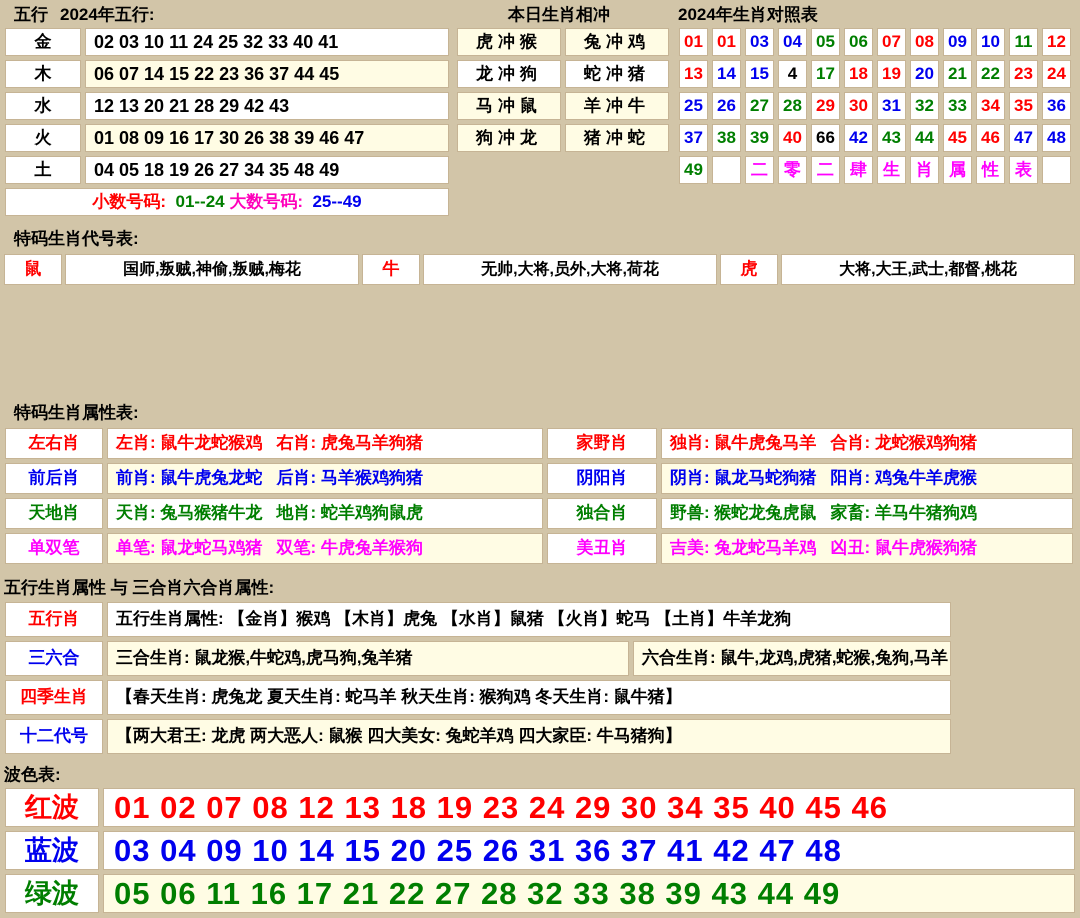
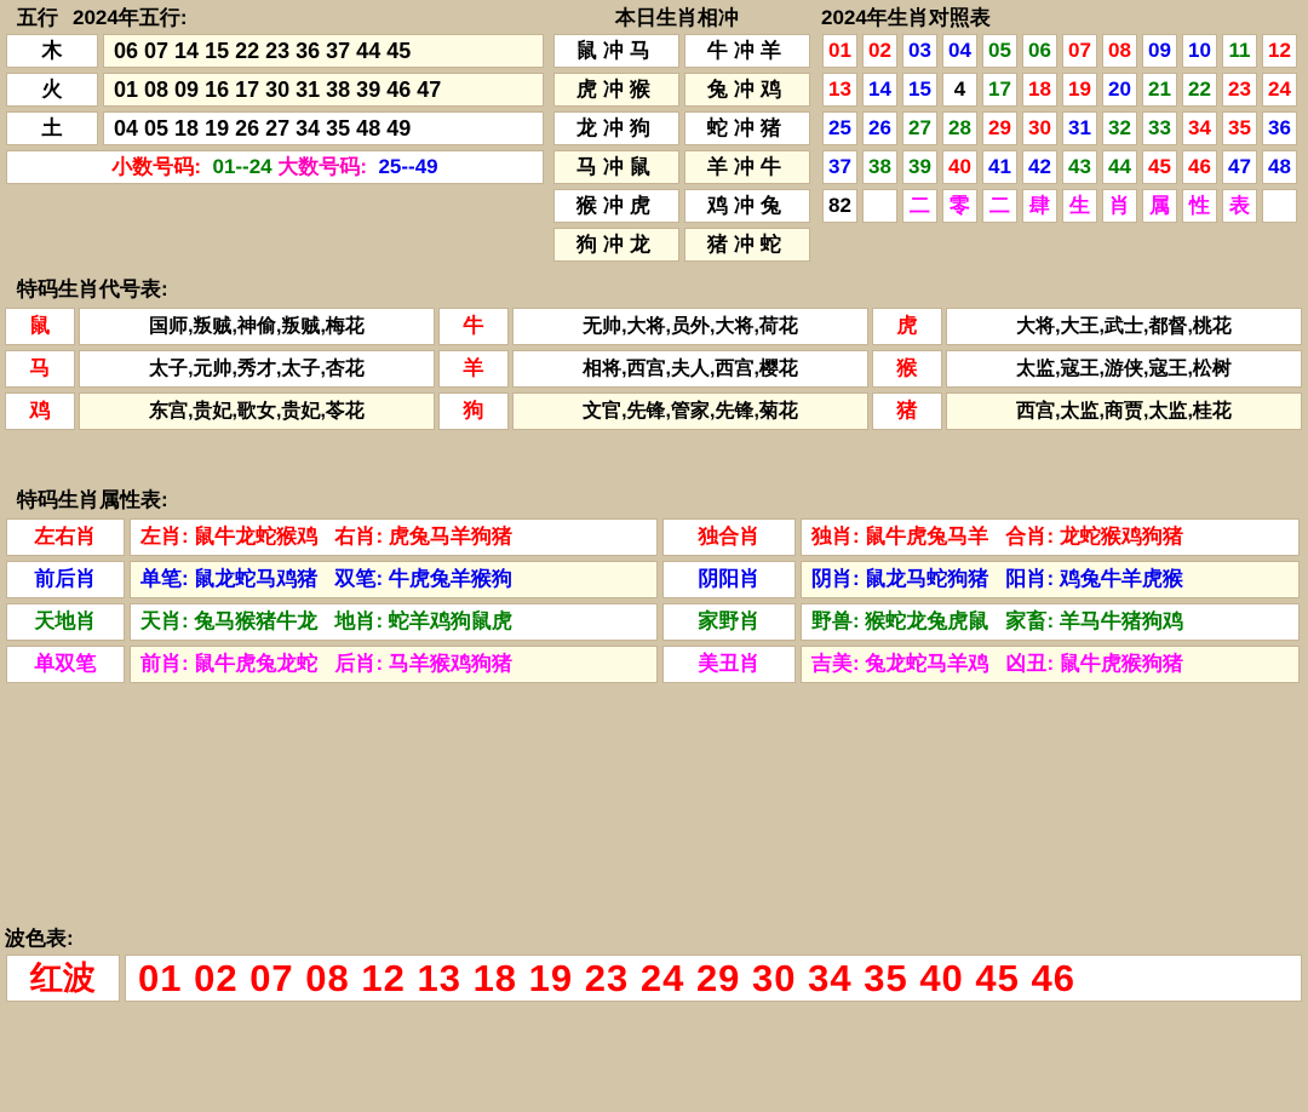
  五行
  2024年五行:
  本日生肖相冲
  2024年生肖对照表
- 金	02 03 10 11 24 25 32 33 40 41
  木	06 07 14 15 22 23 36 37 44 45
- 水	12 13 20 21 28 29 42 43
- 火	01 08 09 16 17 30 26 38 39 46 47
+ 火	01 08 09 16 17 30 31 38 39 46 47
  土	04 05 18 19 26 27 34 35 48 49
  小数号码: 01--24 大数号码: 25--49
+ 鼠冲马	牛冲羊
  虎冲猴	兔冲鸡
  龙冲狗	蛇冲猪
  马冲鼠	羊冲牛
+ 猴冲虎	鸡冲兔
  狗冲龙	猪冲蛇
- 01	01	03	04	05	06	07	08	09	10	11	12
+ 01	02	03	04	05	06	07	08	09	10	11	12
  13	14	15	4	17	18	19	20	21	22	23	24
  25	26	27	28	29	30	31	32	33	34	35	36
- 37	38	39	40	66	42	43	44	45	46	47	48
+ 37	38	39	40	41	42	43	44	45	46	47	48
- 49		二	零	二	肆	生	肖	属	性	表
+ 82		二	零	二	肆	生	肖	属	性	表
  特码生肖代号表:
  鼠	国师,叛贼,神偷,叛贼,梅花	牛	无帅,大将,员外,大将,荷花	虎	大将,大王,武士,都督,桃花
+ 马	太子,元帅,秀才,太子,杏花	羊	相将,西宫,夫人,西宫,樱花	猴	太监,寇王,游侠,寇王,松树
+ 鸡	东宫,贵妃,歌女,贵妃,苓花	狗	文官,先锋,管家,先锋,菊花	猪	西宫,太监,商贾,太监,桂花
  特码生肖属性表:
- 左右肖	左肖: 鼠牛龙蛇猴鸡 右肖: 虎兔马羊狗猪	家野肖	独肖: 鼠牛虎兔马羊 合肖: 龙蛇猴鸡狗猪
+ 左右肖	左肖: 鼠牛龙蛇猴鸡 右肖: 虎兔马羊狗猪	独合肖	独肖: 鼠牛虎兔马羊 合肖: 龙蛇猴鸡狗猪
- 前后肖	前肖: 鼠牛虎兔龙蛇 后肖: 马羊猴鸡狗猪	阴阳肖	阴肖: 鼠龙马蛇狗猪 阳肖: 鸡兔牛羊虎猴
+ 前后肖	单笔: 鼠龙蛇马鸡猪 双笔: 牛虎兔羊猴狗	阴阳肖	阴肖: 鼠龙马蛇狗猪 阳肖: 鸡兔牛羊虎猴
- 天地肖	天肖: 兔马猴猪牛龙 地肖: 蛇羊鸡狗鼠虎	独合肖	野兽: 猴蛇龙兔虎鼠 家畜: 羊马牛猪狗鸡
+ 天地肖	天肖: 兔马猴猪牛龙 地肖: 蛇羊鸡狗鼠虎	家野肖	野兽: 猴蛇龙兔虎鼠 家畜: 羊马牛猪狗鸡
- 单双笔	单笔: 鼠龙蛇马鸡猪 双笔: 牛虎兔羊猴狗	美丑肖	吉美: 兔龙蛇马羊鸡 凶丑: 鼠牛虎猴狗猪
+ 单双笔	前肖: 鼠牛虎兔龙蛇 后肖: 马羊猴鸡狗猪	美丑肖	吉美: 兔龙蛇马羊鸡 凶丑: 鼠牛虎猴狗猪
- 五行生肖属性 与 三合肖六合肖属性:
- 五行肖	五行生肖属性: 【金肖】猴鸡 【木肖】虎兔 【水肖】鼠猪 【火肖】蛇马 【土肖】牛羊龙狗
- 三六合	三合生肖: 鼠龙猴,牛蛇鸡,虎马狗,兔羊猪	六合生肖: 鼠牛,龙鸡,虎猪,蛇猴,兔狗,马羊
- 四季生肖	【春天生肖: 虎兔龙 夏天生肖: 蛇马羊 秋天生肖: 猴狗鸡 冬天生肖: 鼠牛猪】
- 十二代号	【两大君王: 龙虎 两大恶人: 鼠猴 四大美女: 兔蛇羊鸡 四大家臣: 牛马猪狗】
  波色表:
  红波	01 02 07 08 12 13 18 19 23 24 29 30 34 35 40 45 46
- 蓝波	03 04 09 10 14 15 20 25 26 31 36 37 41 42 47 48
- 绿波	05 06 11 16 17 21 22 27 28 32 33 38 39 43 44 49
